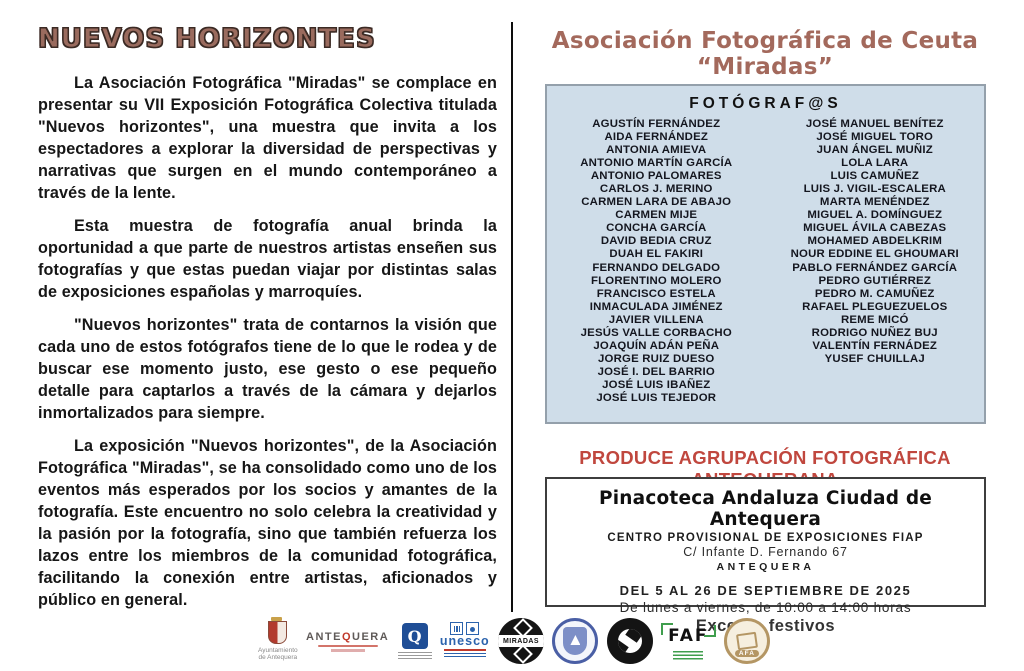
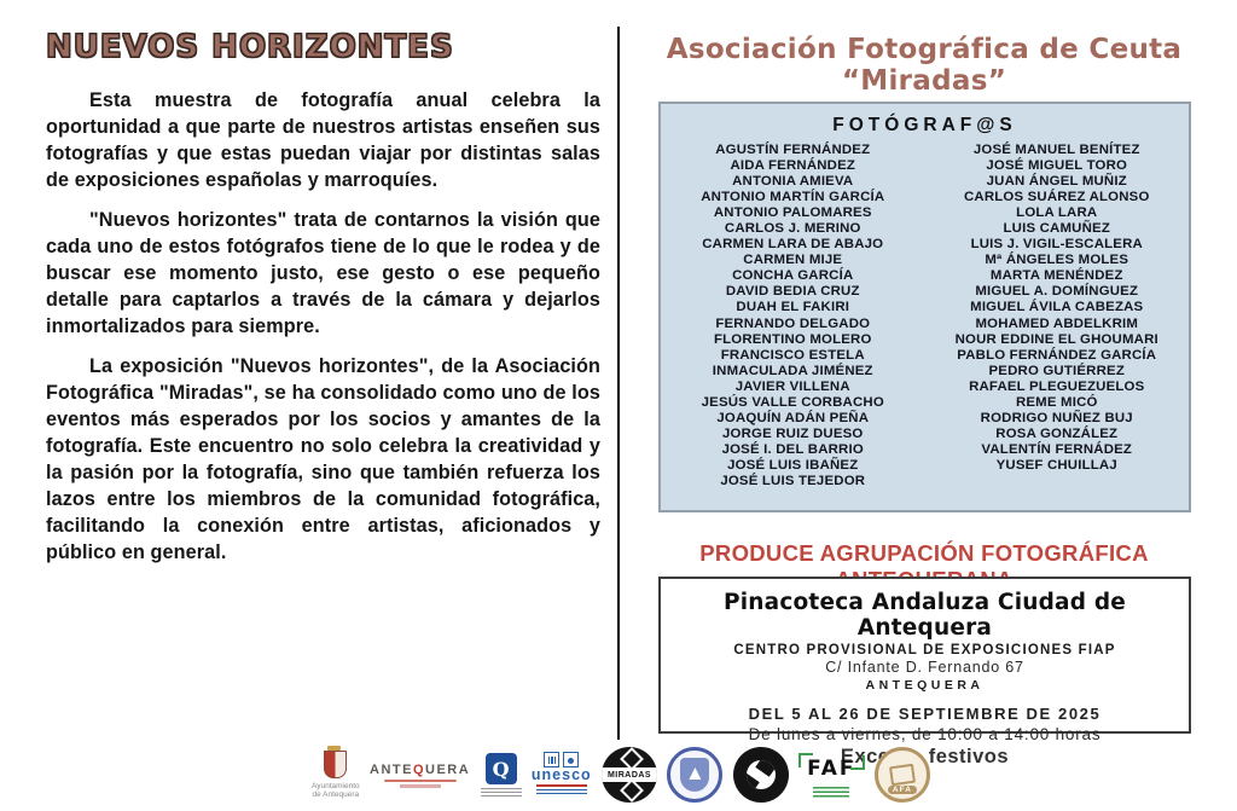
  NUEVOS HORIZONTES
- La Asociación Fotográfica "Miradas" se complace en presentar su VII Exposición Fotográfica Colectiva titulada "Nuevos horizontes", una muestra que invita a los espectadores a explorar la diversidad de perspectivas y narrativas que surgen en el mundo contemporáneo a través de la lente.
- Esta muestra de fotografía anual brinda la oportunidad a que parte de nuestros artistas enseñen sus fotografías y que estas puedan viajar por distintas salas de exposiciones españolas y marroquíes.
+ Esta muestra de fotografía anual celebra la oportunidad a que parte de nuestros artistas enseñen sus fotografías y que estas puedan viajar por distintas salas de exposiciones españolas y marroquíes.
  "Nuevos horizontes" trata de contarnos la visión que cada uno de estos fotógrafos tiene de lo que le rodea y de buscar ese momento justo, ese gesto o ese pequeño detalle para captarlos a través de la cámara y dejarlos inmortalizados para siempre.
  La exposición "Nuevos horizontes", de la Asociación Fotográfica "Miradas", se ha consolidado como uno de los eventos más esperados por los socios y amantes de la fotografía. Este encuentro no solo celebra la creatividad y la pasión por la fotografía, sino que también refuerza los lazos entre los miembros de la comunidad fotográfica, facilitando la conexión entre artistas, aficionados y público en general.
  Asociación Fotográfica de Ceuta “Miradas”
  FOTÓGRAF@S
  AGUSTÍN FERNÁNDEZ
  AIDA FERNÁNDEZ
  ANTONIA AMIEVA
  ANTONIO MARTÍN GARCÍA
  ANTONIO PALOMARES
  CARLOS J. MERINO
  CARMEN LARA DE ABAJO
  CARMEN MIJE
  CONCHA GARCÍA
  DAVID BEDIA CRUZ
  DUAH EL FAKIRI
  FERNANDO DELGADO
  FLORENTINO MOLERO
  FRANCISCO ESTELA
  INMACULADA JIMÉNEZ
  JAVIER VILLENA
  JESÚS VALLE CORBACHO
  JOAQUÍN ADÁN PEÑA
  JORGE RUIZ DUESO
  JOSÉ I. DEL BARRIO
  JOSÉ LUIS IBAÑEZ
  JOSÉ LUIS TEJEDOR
  JOSÉ MANUEL BENÍTEZ
  JOSÉ MIGUEL TORO
  JUAN ÁNGEL MUÑIZ
+ CARLOS SUÁREZ ALONSO
  LOLA LARA
  LUIS CAMUÑEZ
  LUIS J. VIGIL-ESCALERA
+ Mª ÁNGELES MOLES
  MARTA MENÉNDEZ
  MIGUEL A. DOMÍNGUEZ
  MIGUEL ÁVILA CABEZAS
  MOHAMED ABDELKRIM
  NOUR EDDINE EL GHOUMARI
  PABLO FERNÁNDEZ GARCÍA
  PEDRO GUTIÉRREZ
- PEDRO M. CAMUÑEZ
  RAFAEL PLEGUEZUELOS
  REME MICÓ
  RODRIGO NUÑEZ BUJ
+ ROSA GONZÁLEZ
  VALENTÍN FERNÁDEZ
  YUSEF CHUILLAJ
  PRODUCE AGRUPACIÓN FOTOGRÁFICA
  Pinacoteca Andaluza Ciudad de Antequera
  CENTRO PROVISIONAL DE EXPOSICIONES FIAP
  C/ Infante D. Fernando 67
  ANTEQUERA
  DEL 5 AL 26 DE SEPTIEMBRE DE 2025
  De lunes a viernes, de 10:00 a 14:00 horas
  Exc festivos
  ANTEQUERA
  Q
  unesco
  FAF
